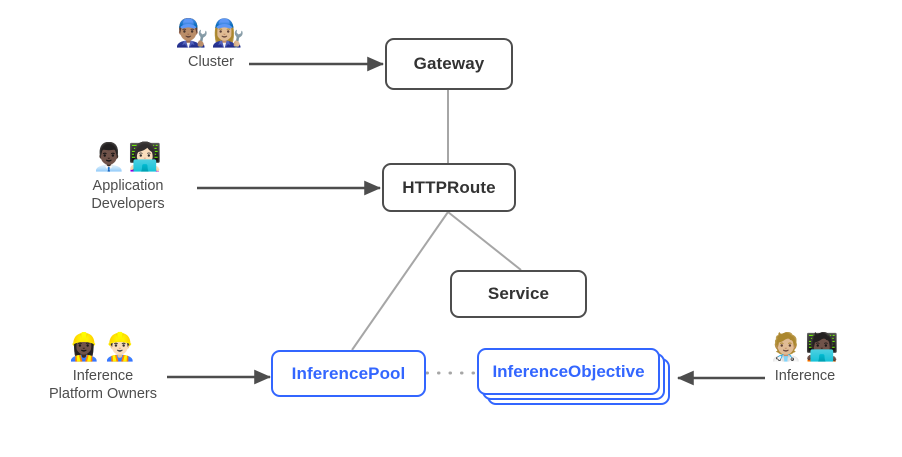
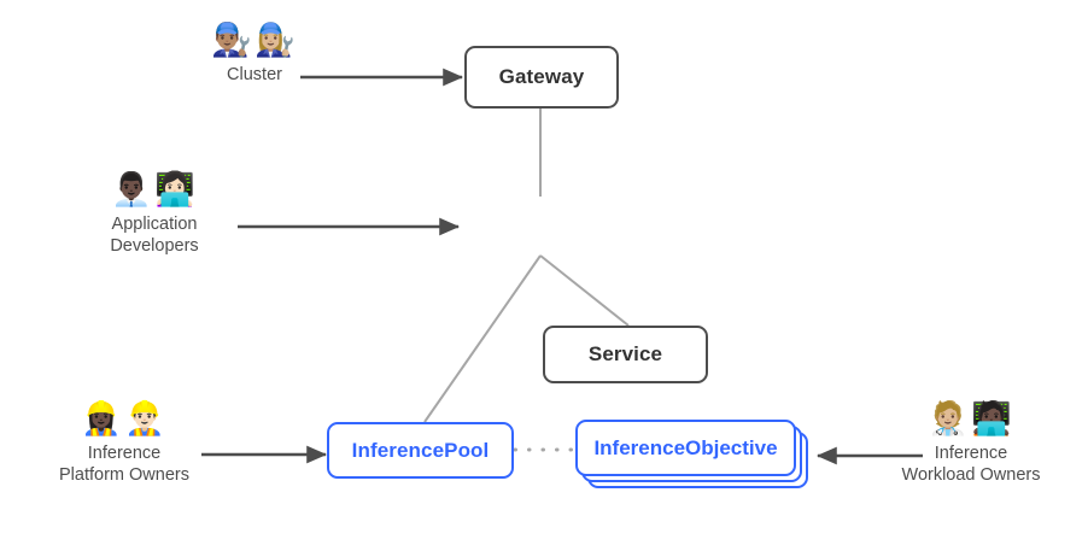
  Gateway
- HTTPRoute
  Service
  InferencePool
  InferenceObjective
  👨🏽‍🔧👩🏼‍🔧
  Cluster
  👨🏿‍💼👩🏻‍💻
  Application
  Developers
  👷🏿‍♀️👷🏻‍♂️
  Inference
  Platform Owners
  🧑🏼‍⚕️🧑🏿‍💻
  Inference
+ Workload Owners
